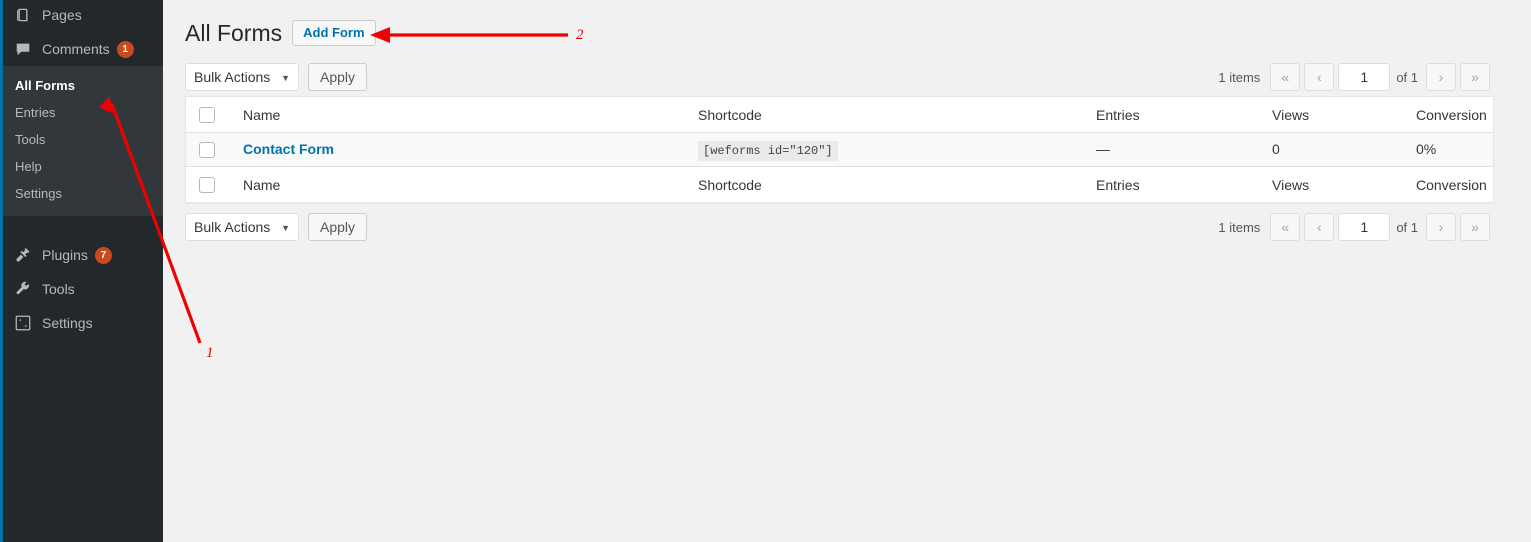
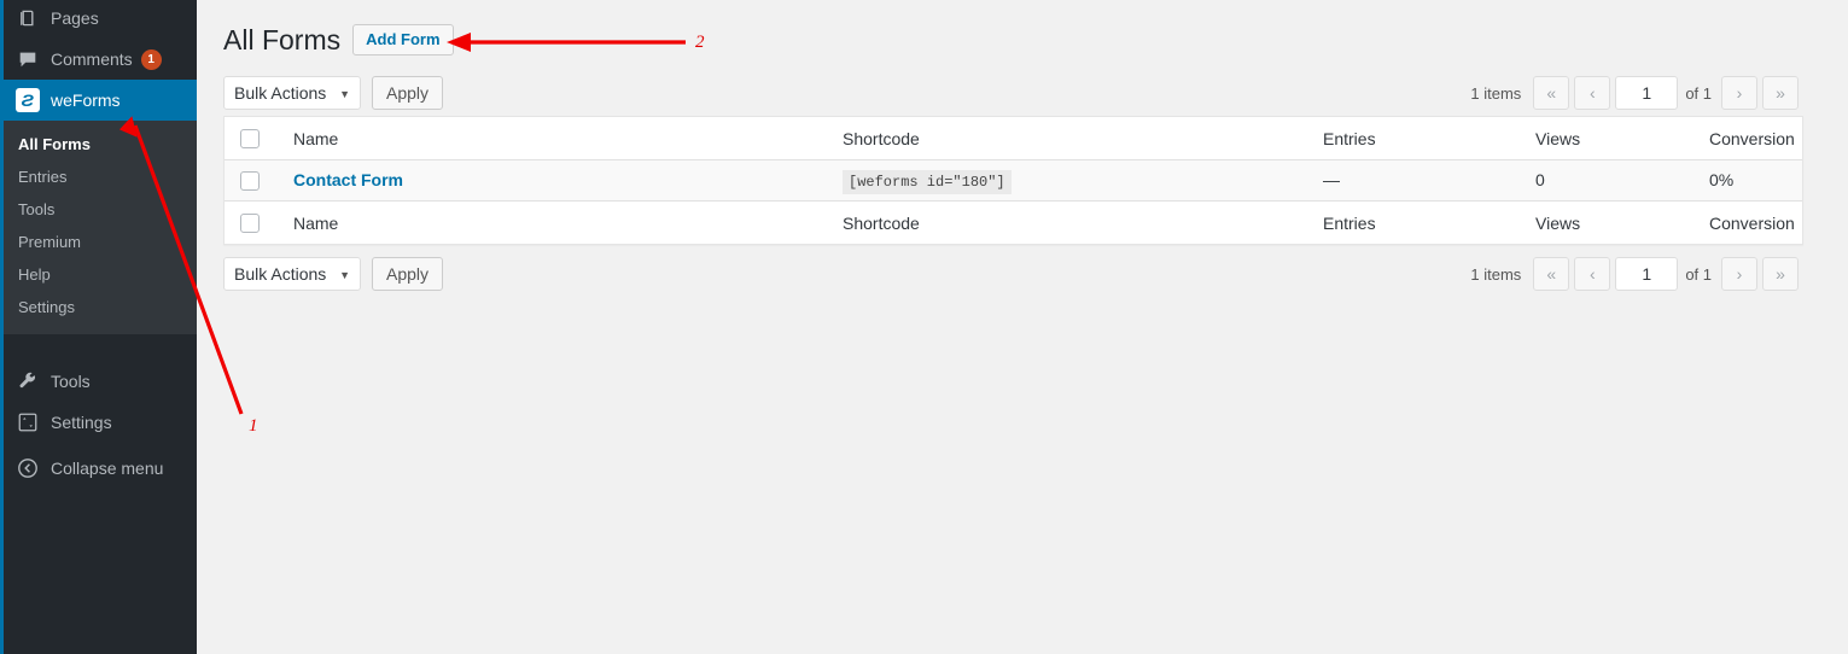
  Pages
  Comments
  1
+ Ƨ
+ weForms
  All Forms
  Entries
  Tools
+ Premium
  Help
  Settings
- Plugins
- 7
  Tools
  Settings
+ Collapse menu
  All Forms
  Add Form
  Bulk Actions
  ▼
  Apply
  1 items
  «
  ‹
  1
  of 1
  ›
  »
  	Name	Shortcode	Entries	Views	Conversion
- 	Contact Form	[weforms id="120"]	—	0	0%
+ 	Contact Form	[weforms id="180"]	—	0	0%
  	Name	Shortcode	Entries	Views	Conversion
  Bulk Actions
  ▼
  Apply
  1 items
  «
  ‹
  1
  of 1
  ›
  »
  1
  2
